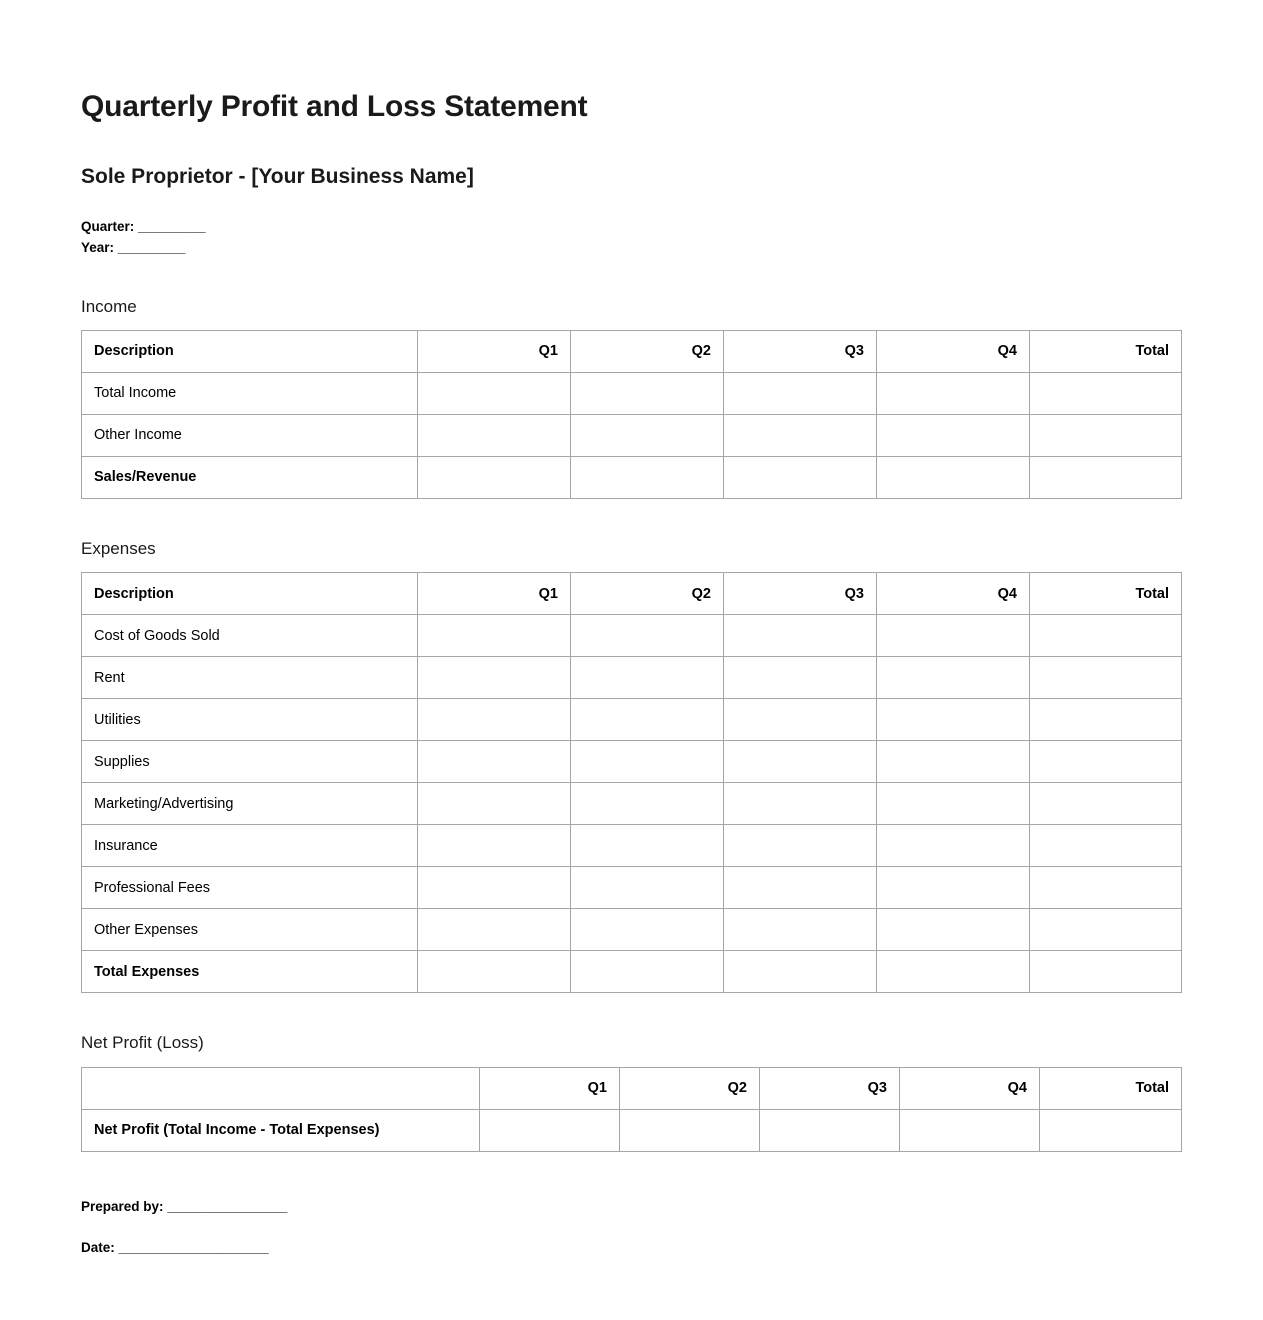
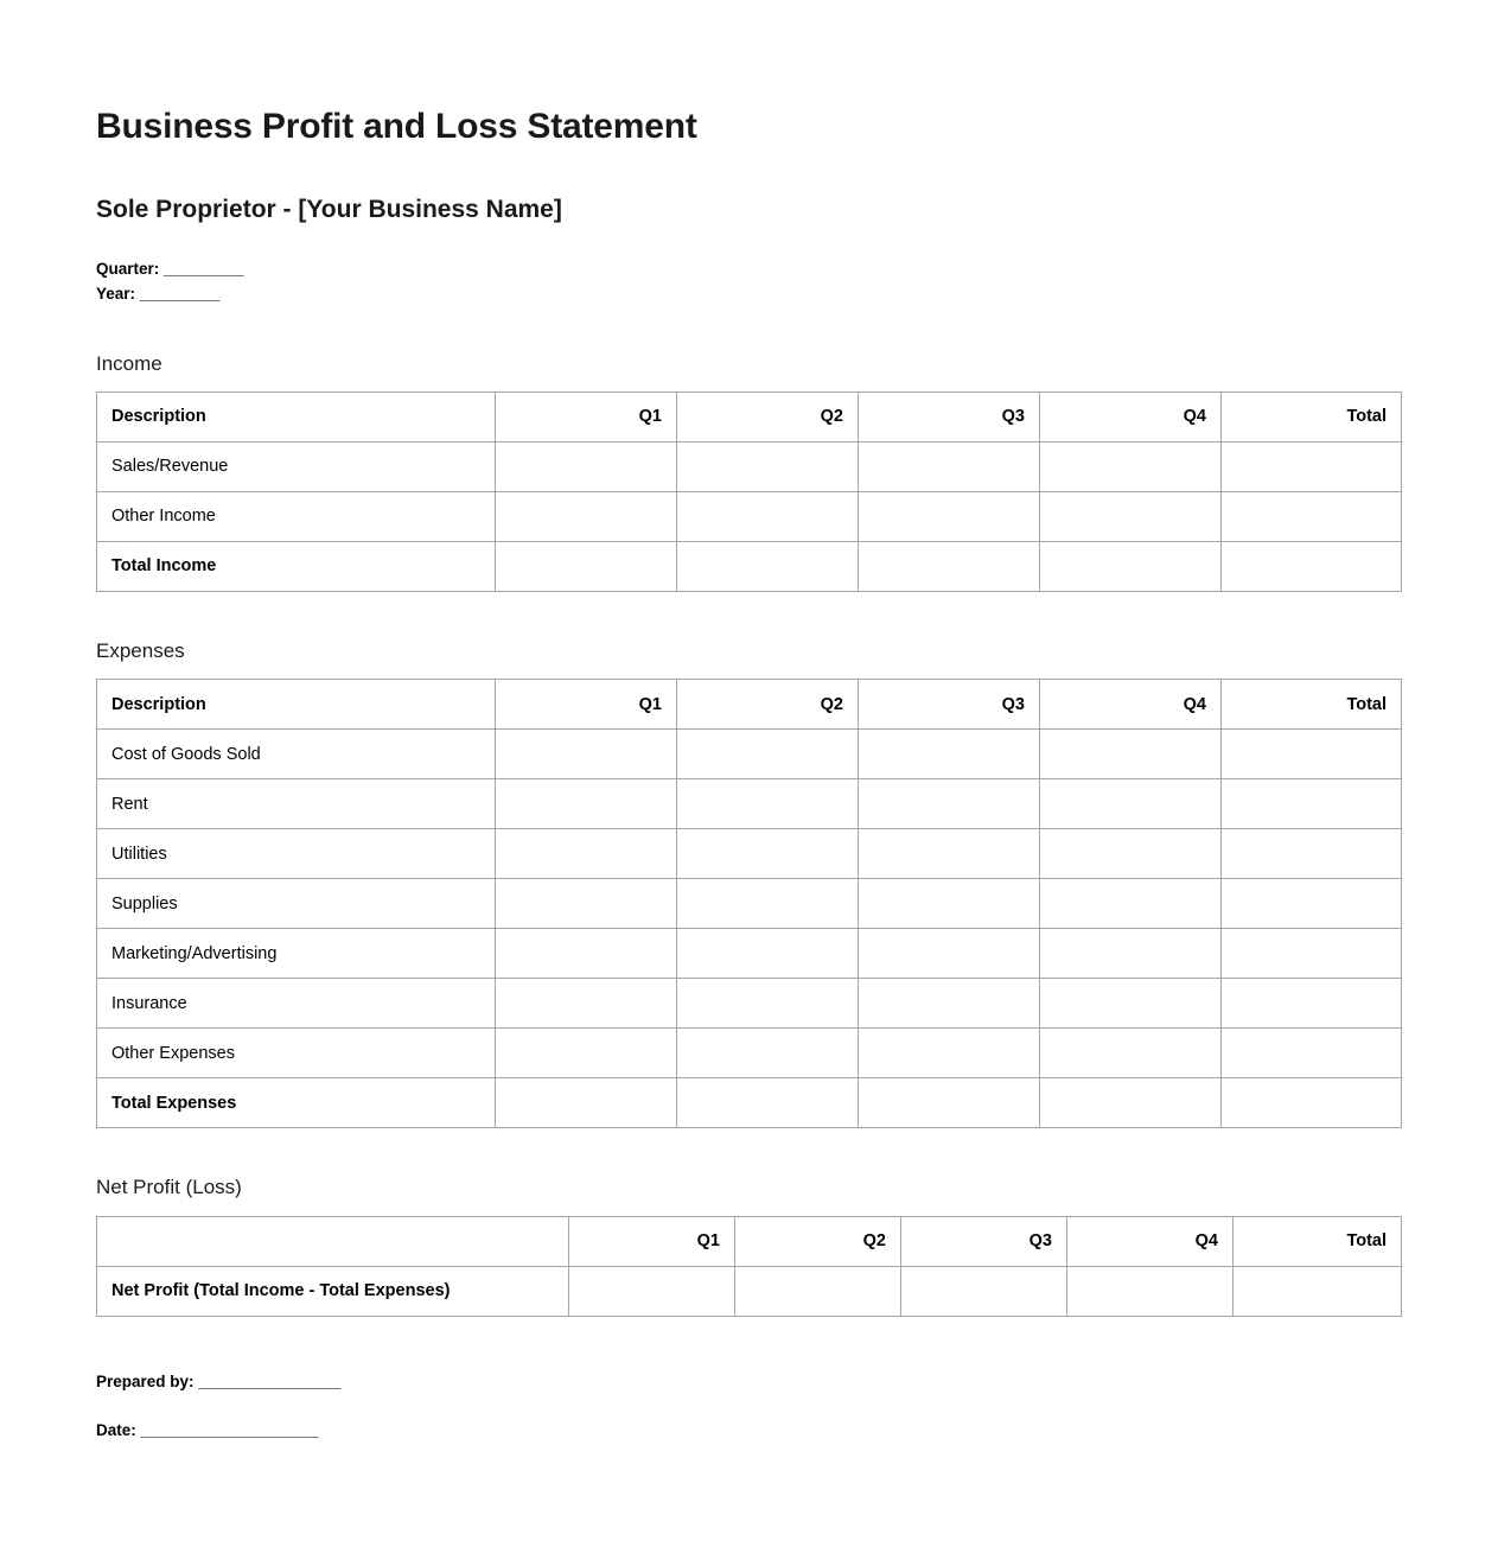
- Quarterly Profit and Loss Statement
+ Business Profit and Loss Statement
  Sole Proprietor - [Your Business Name]
  Quarter: _________
  Year: _________
  Income
  Description	Q1	Q2	Q3	Q4	Total
- Total Income
+ Sales/Revenue
  Other Income
- Sales/Revenue
+ Total Income
  Expenses
  Description	Q1	Q2	Q3	Q4	Total
  Cost of Goods Sold
  Rent
  Utilities
  Supplies
  Marketing/Advertising
  Insurance
- Professional Fees
  Other Expenses
  Total Expenses
  Net Profit (Loss)
  	Q1	Q2	Q3	Q4	Total
  Net Profit (Total Income - Total Expenses)
  Prepared by: ________________
  Date: ____________________
